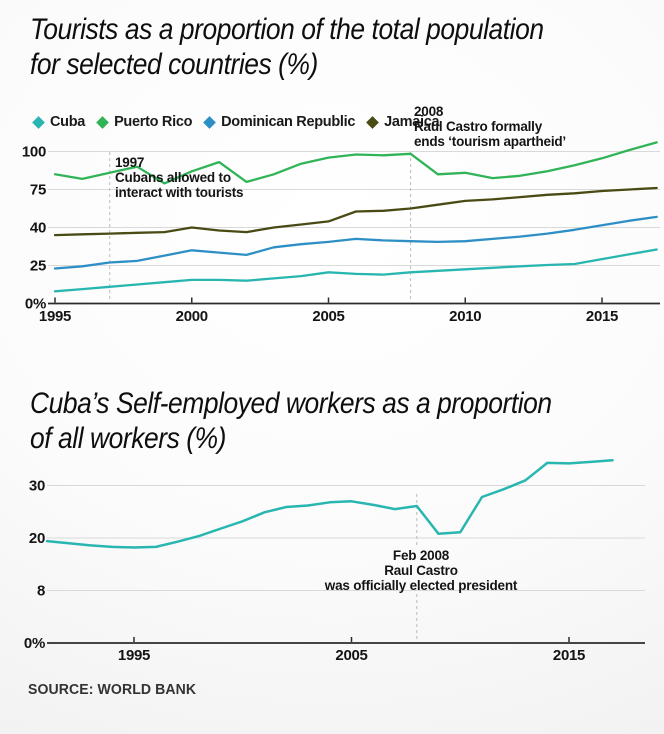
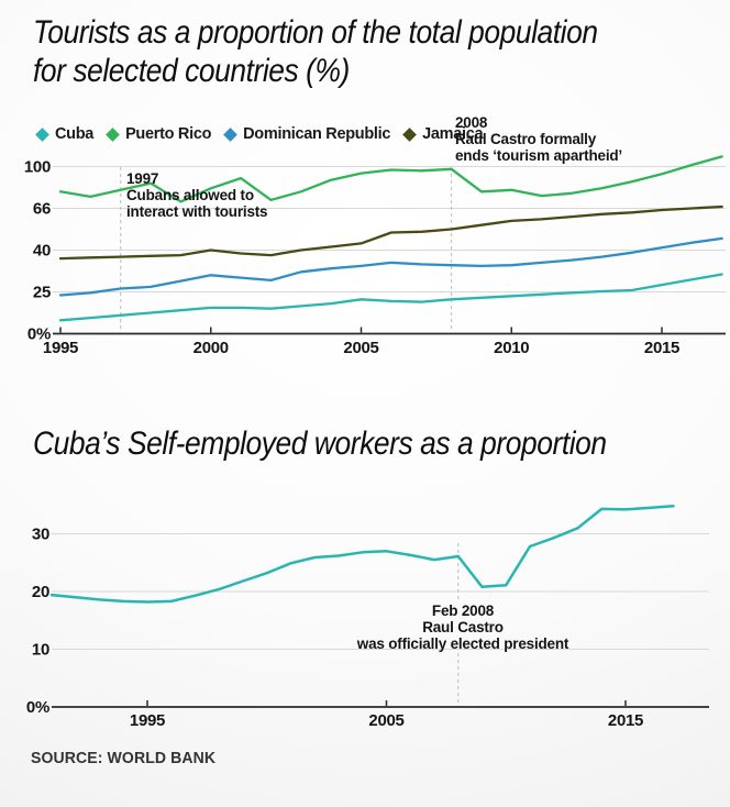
  Tourists as a proportion of the total population
  for selected countries (%)
  Cuba
  Puerto Rico
  Dominican Republic
  Jamaica
  0%
  25
  40
- 75
+ 66
  100
  1995
  2000
  2005
  2010
  2015
  0%
- 8
+ 10
  20
  30
  1995
  2005
  2015
  1997
  Cubans allowed to
  interact with tourists
  2008
  Raul Castro formally
  ends ‘tourism apartheid’
  Cuba’s Self-employed workers as a proportion
- of all workers (%)
  Feb 2008
  Raul Castro
  was officially elected president
  SOURCE: WORLD BANK
